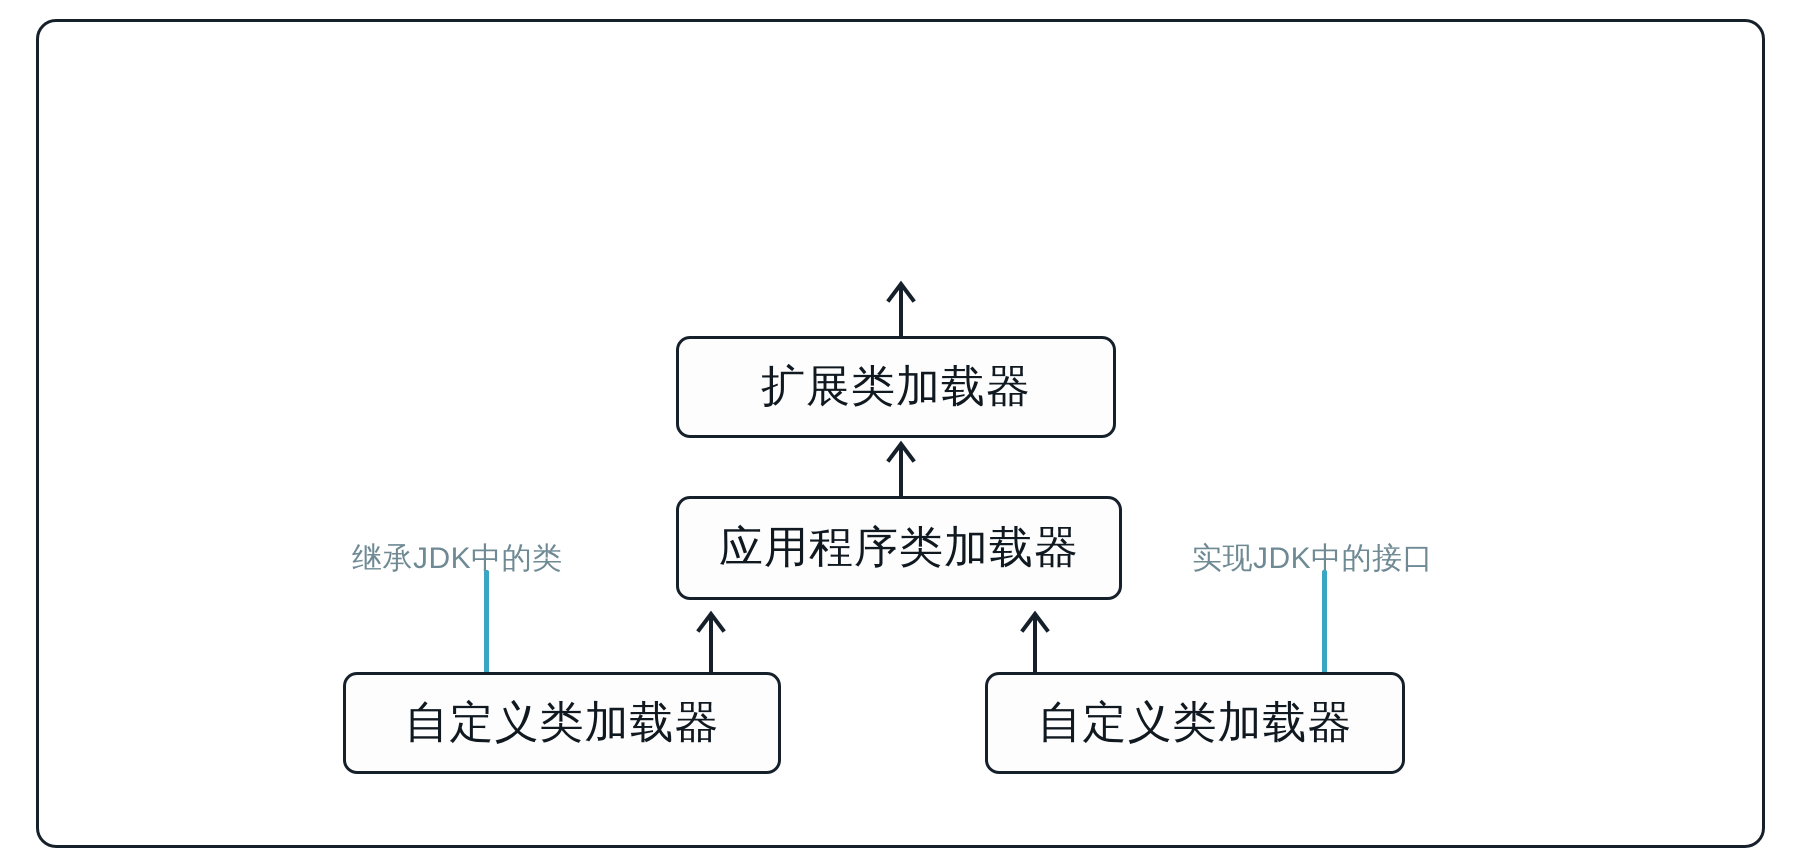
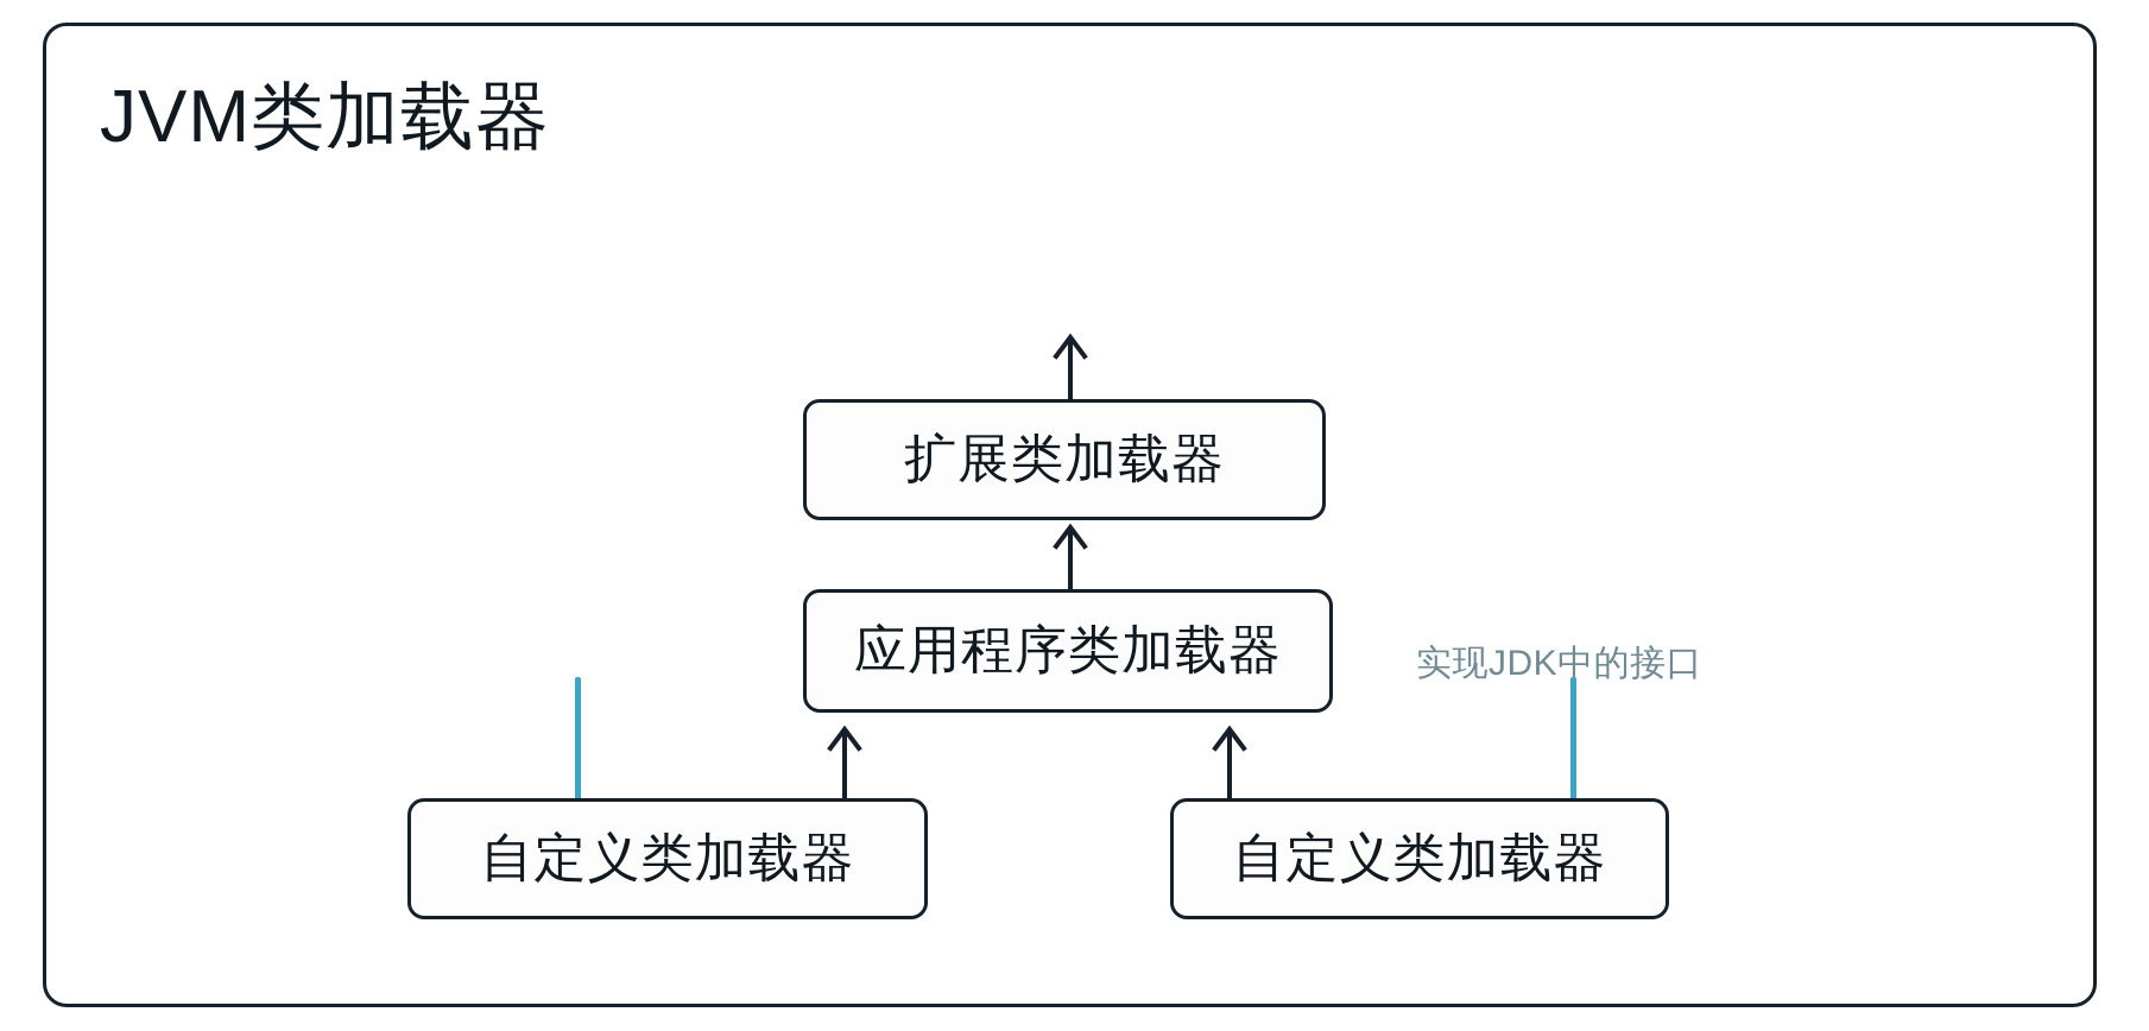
+ JVM类加载器
  扩展类加载器
  应用程序类加载器
- 继承JDK中的类
  实现JDK中的接口
  自定义类加载器
  自定义类加载器
